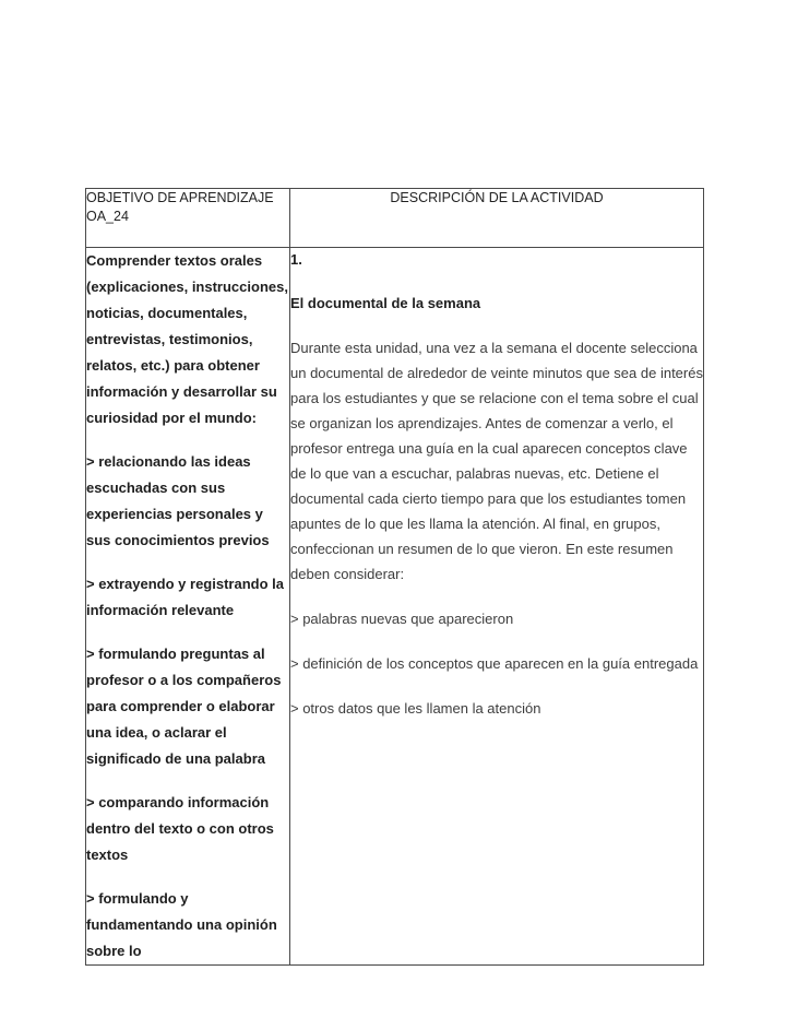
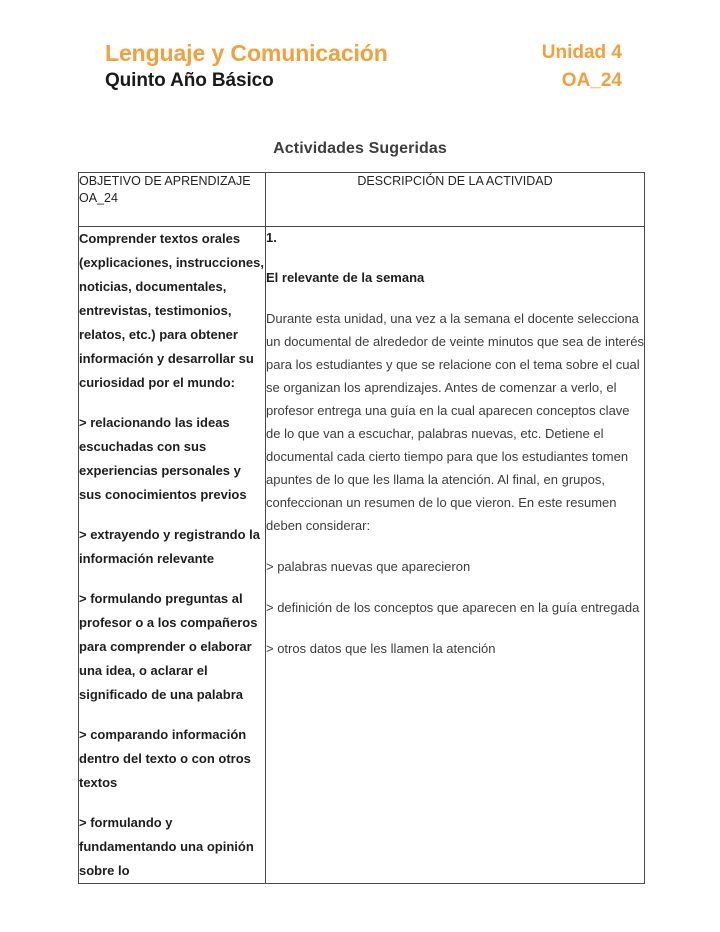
+ Lenguaje y Comunicación
+ Quinto Año Básico
+ Unidad 4
+ OA_24
+ Actividades Sugeridas
  OBJETIVO DE APRENDIZAJE OA_24	DESCRIPCIÓN DE LA ACTIVIDAD
- Comprender textos orales (explicaciones, instrucciones, noticias, documentales, entrevistas, testimonios, relatos, etc.) para obtener información y desarrollar su curiosidad por el mundo: > relacionando las ideas escuchadas con sus experiencias personales y sus conocimientos previos > extrayendo y registrando la información relevante > formulando preguntas al profesor o a los compañeros para comprender o elaborar una idea, o aclarar el significado de una palabra > comparando información dentro del texto o con otros textos > formulando y fundamentando una opinión sobre lo	1. El documental de la semana Durante esta unidad, una vez a la semana el docente selecciona un documental de alrededor de veinte minutos que sea de interés para los estudiantes y que se relacione con el tema sobre el cual se organizan los aprendizajes. Antes de comenzar a verlo, el profesor entrega una guía en la cual aparecen conceptos clave de lo que van a escuchar, palabras nuevas, etc. Detiene el documental cada cierto tiempo para que los estudiantes tomen apuntes de lo que les llama la atención. Al final, en grupos, confeccionan un resumen de lo que vieron. En este resumen deben considerar: > palabras nuevas que aparecieron > definición de los conceptos que aparecen en la guía entregada > otros datos que les llamen la atención
+ Comprender textos orales (explicaciones, instrucciones, noticias, documentales, entrevistas, testimonios, relatos, etc.) para obtener información y desarrollar su curiosidad por el mundo: > relacionando las ideas escuchadas con sus experiencias personales y sus conocimientos previos > extrayendo y registrando la información relevante > formulando preguntas al profesor o a los compañeros para comprender o elaborar una idea, o aclarar el significado de una palabra > comparando información dentro del texto o con otros textos > formulando y fundamentando una opinión sobre lo	1. El relevante de la semana Durante esta unidad, una vez a la semana el docente selecciona un documental de alrededor de veinte minutos que sea de interés para los estudiantes y que se relacione con el tema sobre el cual se organizan los aprendizajes. Antes de comenzar a verlo, el profesor entrega una guía en la cual aparecen conceptos clave de lo que van a escuchar, palabras nuevas, etc. Detiene el documental cada cierto tiempo para que los estudiantes tomen apuntes de lo que les llama la atención. Al final, en grupos, confeccionan un resumen de lo que vieron. En este resumen deben considerar: > palabras nuevas que aparecieron > definición de los conceptos que aparecen en la guía entregada > otros datos que les llamen la atención
